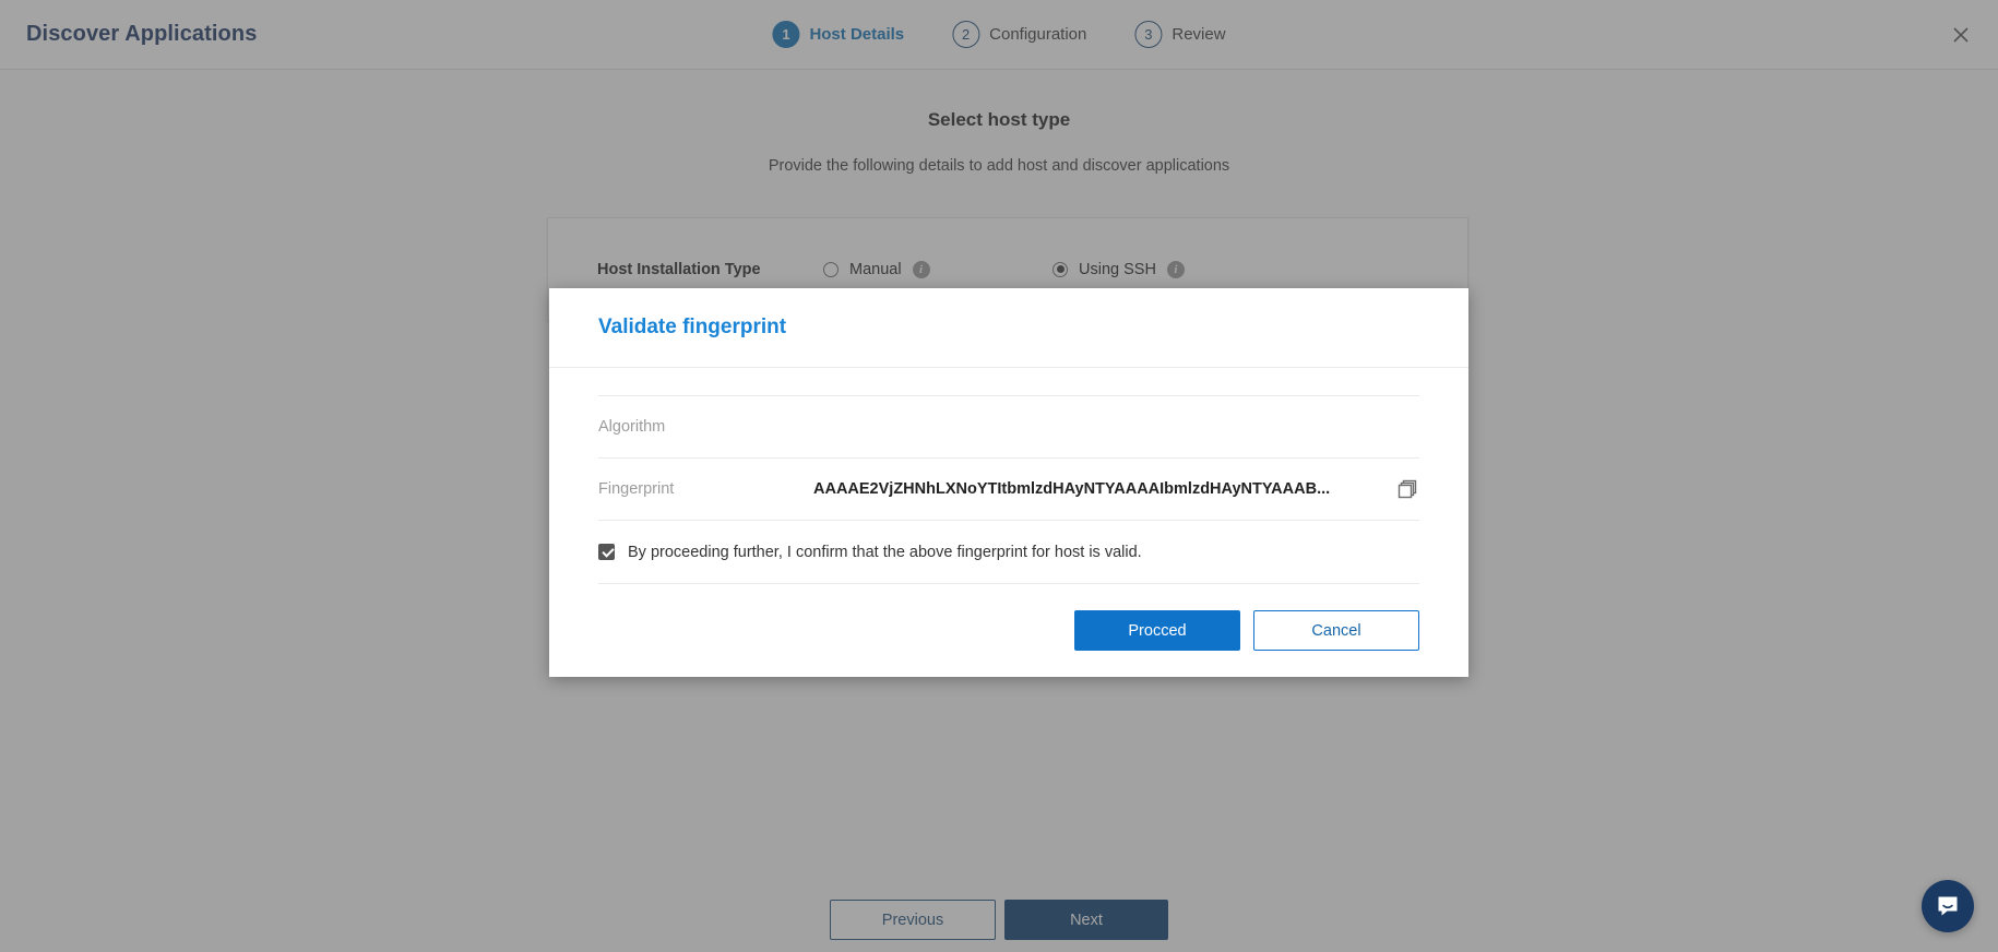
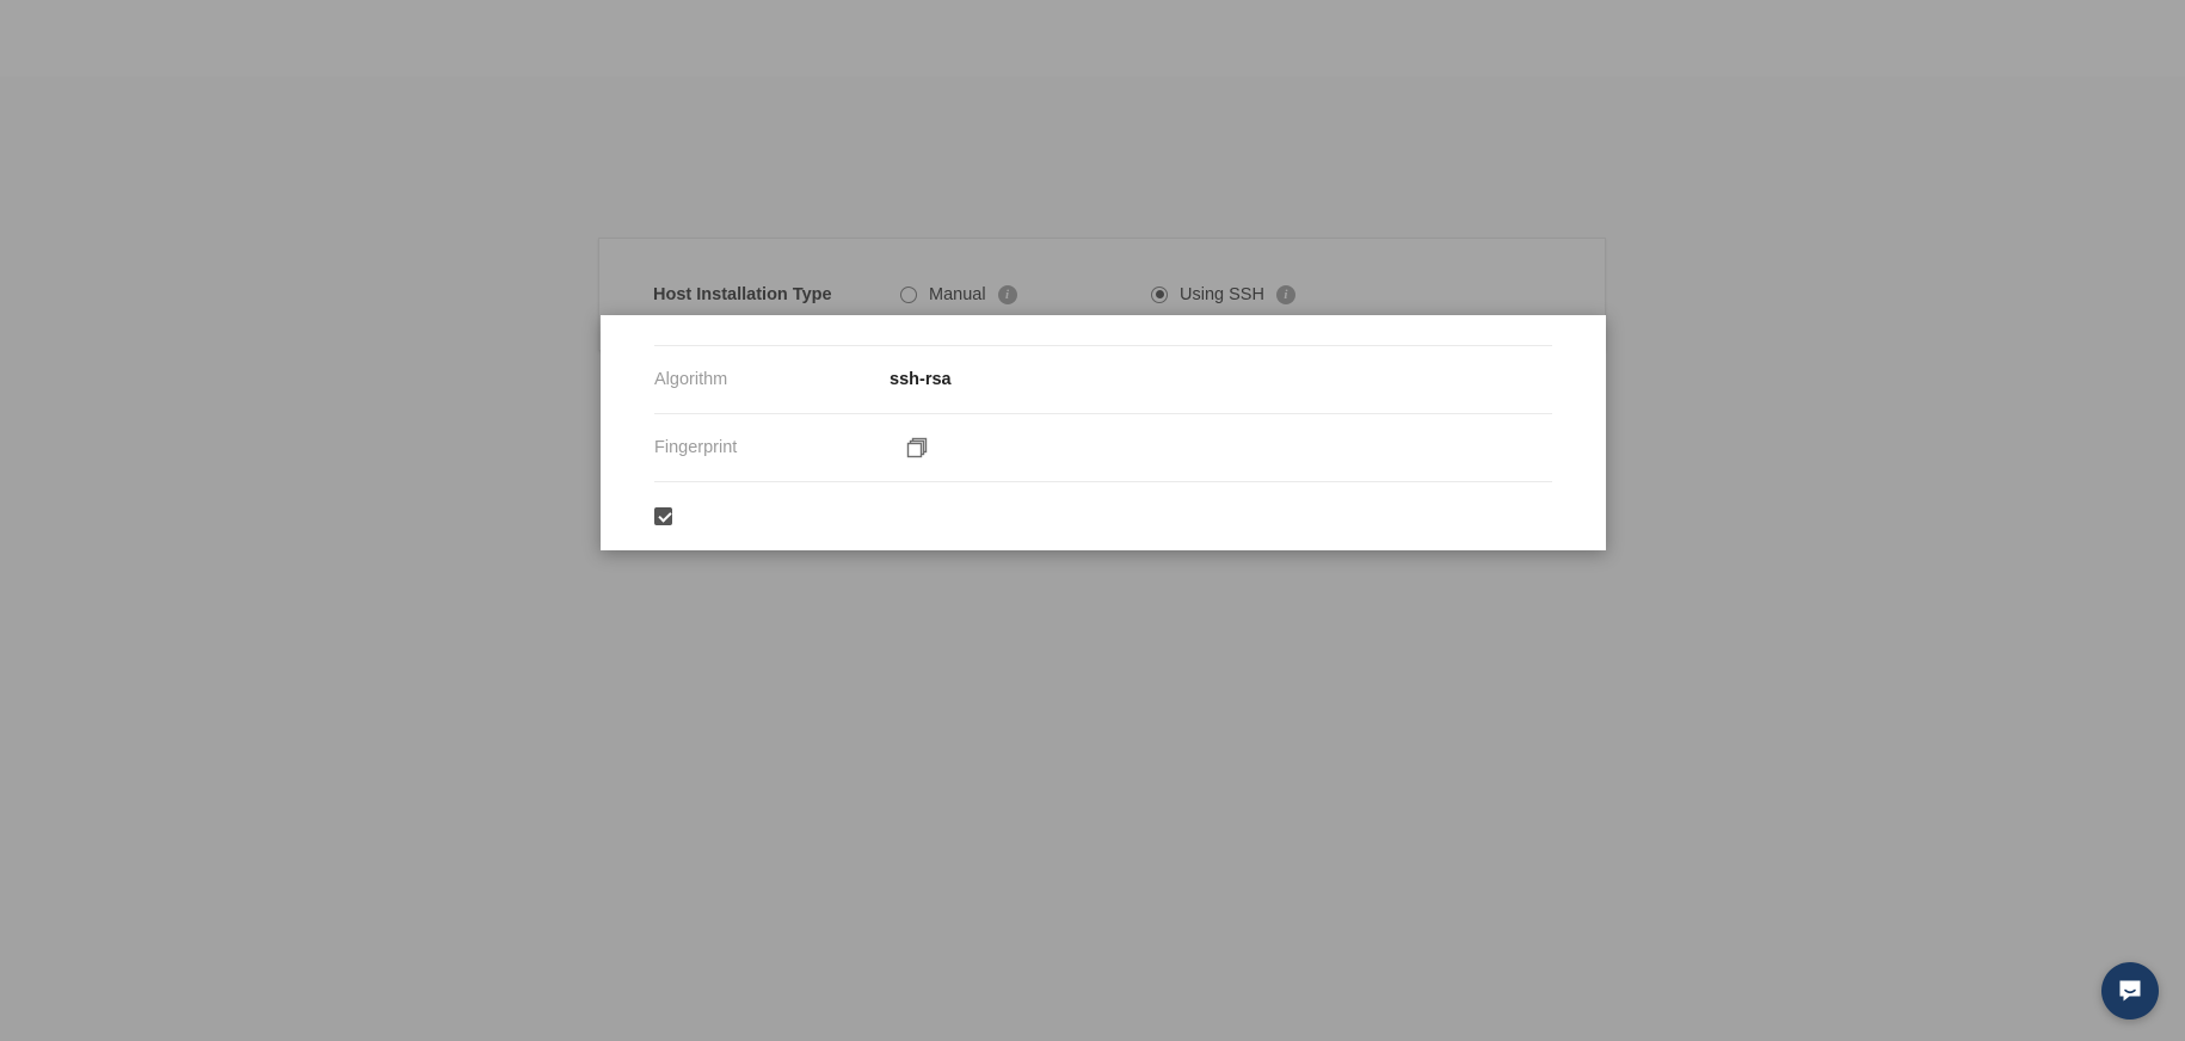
- Discover Applications
- 1
- Host Details
- 2
- Configuration
- 3
- Review
- Select host type
- Provide the following details to add host and discover applications
  Host Installation Type
  Manual
  i
  Using SSH
  i
- Previous
- Next
- Validate fingerprint
  Algorithm
+ ssh-rsa
  Fingerprint
- AAAAE2VjZHNhLXNoYTItbmlzdHAyNTYAAAAIbmlzdHAyNTYAAAB...
- By proceeding further, I confirm that the above fingerprint for host is valid.
- Procced
- Cancel
